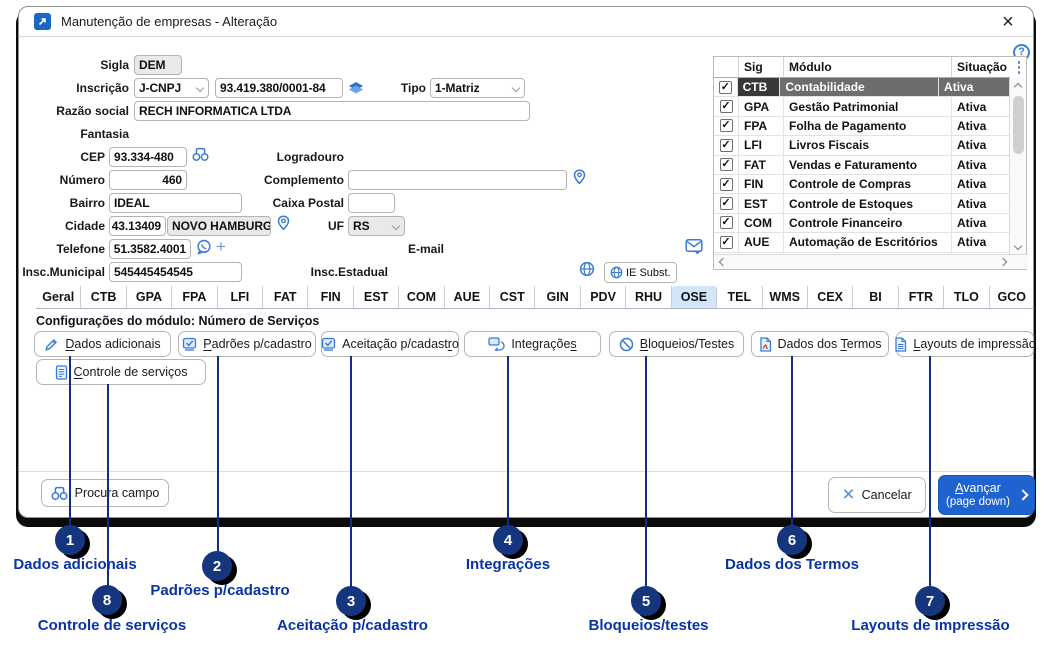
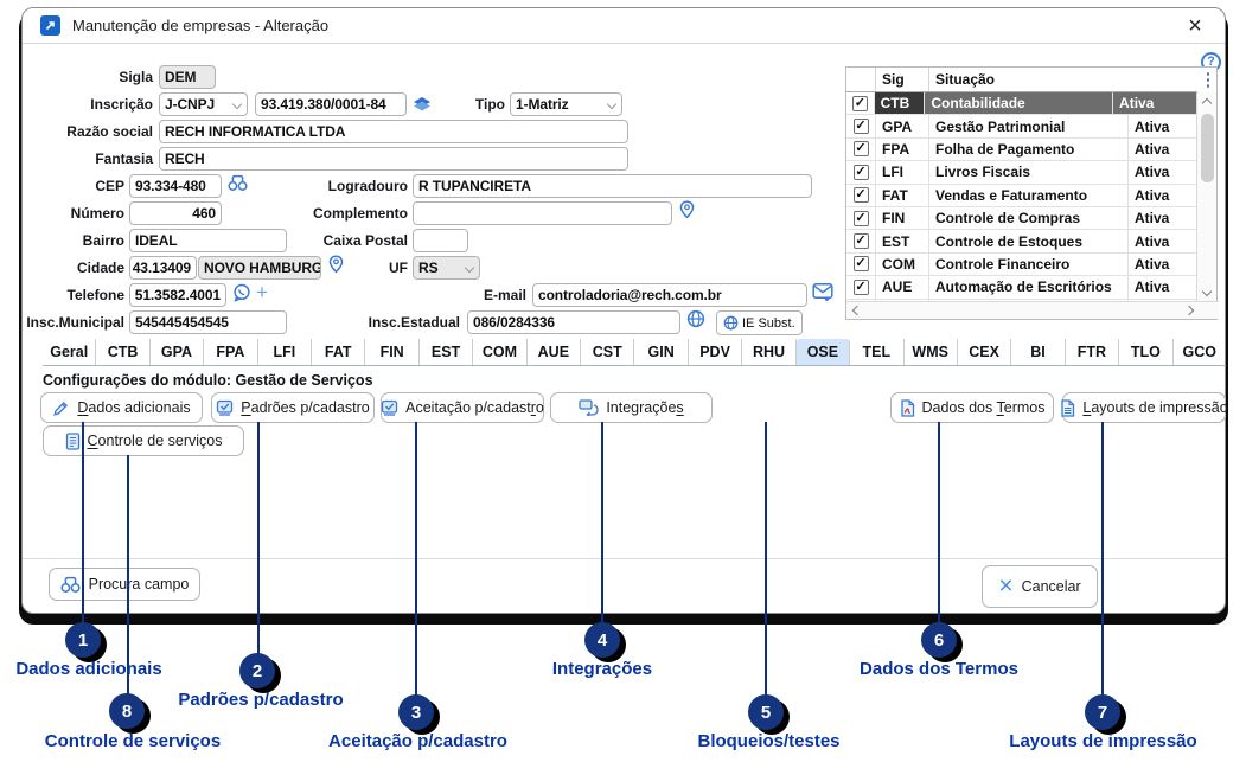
  Manutenção de empresas - Alteração
  ×
  ?
  Sigla
  DEM
  Inscrição
  J-CNPJ
  93.419.380/0001-84
  Tipo
  1-Matriz
  Razão social
  RECH INFORMATICA LTDA
  Fantasia
+ RECH
  CEP
  93.334-480
  Logradouro
+ R TUPANCIRETA
  Número
  460
  Complemento
  Bairro
  IDEAL
  Caixa Postal
  Cidade
  43.13409
  NOVO HAMBURG
  UF
  RS
  Telefone
  51.3582.4001
  +
  E-mail
+ controladoria@rech.com.br
  Insc.Municipal
  545445454545
  Insc.Estadual
+ 086/0284336
  IE Subst.
  Sig
- Módulo
  Situação
  ✓
  CTB
  Contabilidade
  Ativa
  ✓
  GPA
  Gestão Patrimonial
  Ativa
  ✓
  FPA
  Folha de Pagamento
  Ativa
  ✓
  LFI
  Livros Fiscais
  Ativa
  ✓
  FAT
  Vendas e Faturamento
  Ativa
  ✓
  FIN
  Controle de Compras
  Ativa
  ✓
  EST
  Controle de Estoques
  Ativa
  ✓
  COM
  Controle Financeiro
  Ativa
  ✓
  AUE
  Automação de Escritórios
  Ativa
  Geral
  CTB
  GPA
  FPA
  LFI
  FAT
  FIN
  EST
  COM
  AUE
  CST
  GIN
  PDV
  RHU
  OSE
  TEL
  WMS
  CEX
  BI
  FTR
  TLO
  GCO
- Configurações do módulo: Número de Serviços
+ Configurações do módulo: Gestão de Serviços
  Dados adicionais
  Padrões p/cadastro
  Aceitação p/cadastro
  Integrações
- Bloqueios/Testes
  Dados dos Termos
  Layouts de impressão
  Controle de serviços
  Procura campo
  ×
  Cancelar
- Avançar
- (page down)
  1
  Dados adicionais
  2
  Padrões p/cadastro
  3
  Aceitação p/cadastro
  4
  Integrações
  5
  Bloqueios/testes
  6
  Dados dos Termos
  7
  Layouts de impressão
  8
  Controle de serviços
